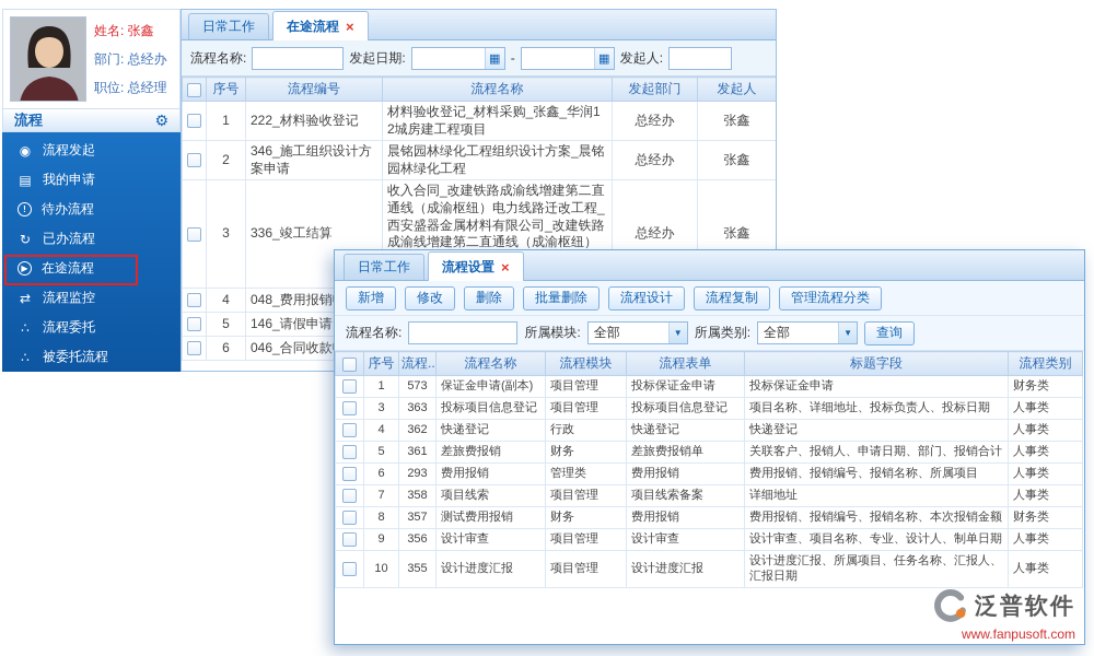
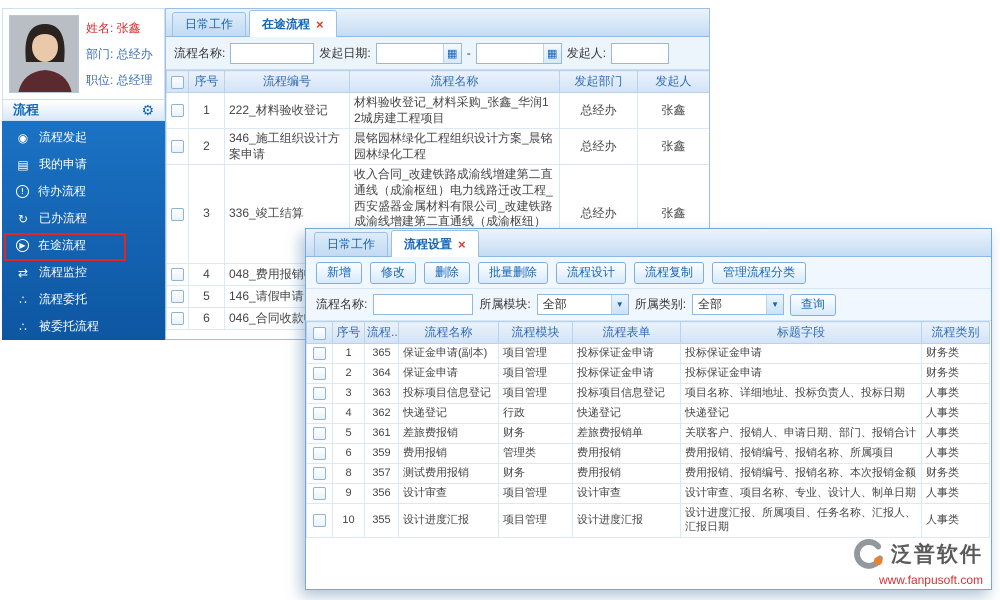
  姓名: 张鑫
  部门: 总经办
  职位: 总经理
  流程
  ⚙
  ◉
  流程发起
  ▤
  我的申请
  !
  待办流程
  ↻
  已办流程
  ▶
  在途流程
  ⇄
  流程监控
  ∴
  流程委托
  ∴
  被委托流程
  日常工作
  在途流程
  ×
  流程名称:
  发起日期:
  ▦
  -
  ▦
  发起人:
  	序号	流程编号	流程名称	发起部门	发起人
  	1	222_材料验收登记	材料验收登记_材料采购_张鑫_华润12城房建工程项目	总经办	张鑫
  	2	346_施工组织设计方案申请	晨铭园林绿化工程组织设计方案_晨铭园林绿化工程	总经办	张鑫
  	4	048_费用报销
  	5	146_请假申请
  	6	046_合同收款
  日常工作
  流程设置
  ×
  新增
  修改
  删除
  批量删除
  流程设计
  流程复制
  管理流程分类
  流程名称:
  所属模块:
  全部
  ▼
  所属类别:
  全部
  ▼
  查询
  	序号	流程..	流程名称	流程模块	流程表单	标题字段	流程类别
- 	1	573	保证金申请(副本)	项目管理	投标保证金申请	投标保证金申请	财务类
+ 	1	365	保证金申请(副本)	项目管理	投标保证金申请	投标保证金申请	财务类
+ 	2	364	保证金申请	项目管理	投标保证金申请	投标保证金申请	财务类
  	3	363	投标项目信息登记	项目管理	投标项目信息登记	项目名称、详细地址、投标负责人、投标日期	人事类
  	4	362	快递登记	行政	快递登记	快递登记	人事类
  	5	361	差旅费报销	财务	差旅费报销单	关联客户、报销人、申请日期、部门、报销合计	人事类
- 	6	293	费用报销	管理类	费用报销	费用报销、报销编号、报销名称、所属项目	人事类
+ 	6	359	费用报销	管理类	费用报销	费用报销、报销编号、报销名称、所属项目	人事类
- 	7	358	项目线索	项目管理	项目线索备案	详细地址	人事类
  	8	357	测试费用报销	财务	费用报销	费用报销、报销编号、报销名称、本次报销金额	财务类
  	9	356	设计审查	项目管理	设计审查	设计审查、项目名称、专业、设计人、制单日期	人事类
  	10	355	设计进度汇报	项目管理	设计进度汇报	设计进度汇报、所属项目、任务名称、汇报人、汇报日期	人事类
  泛普软件
  www.fanpusoft.com
